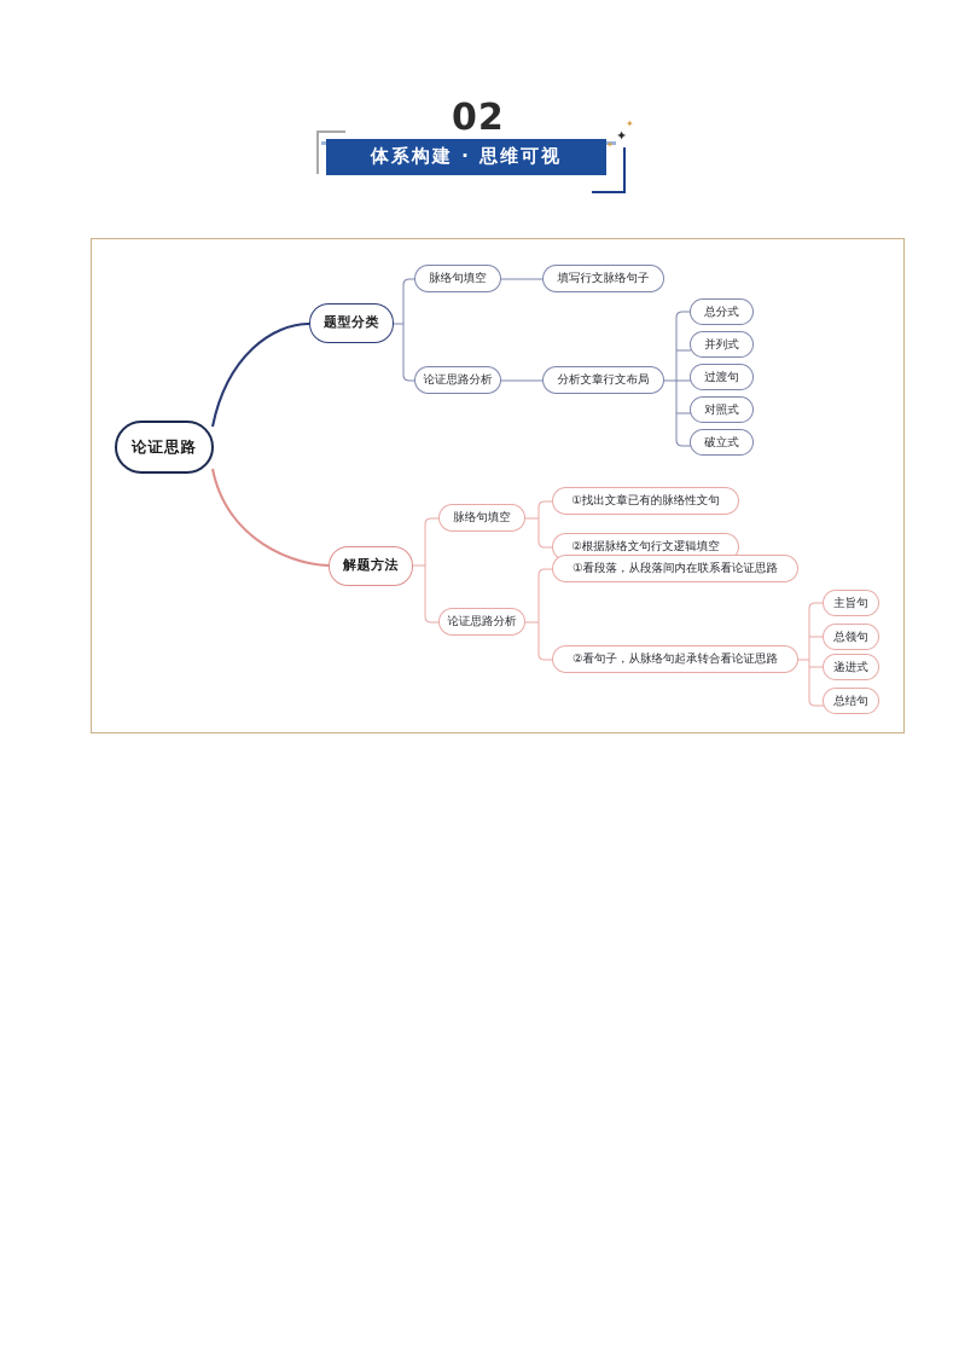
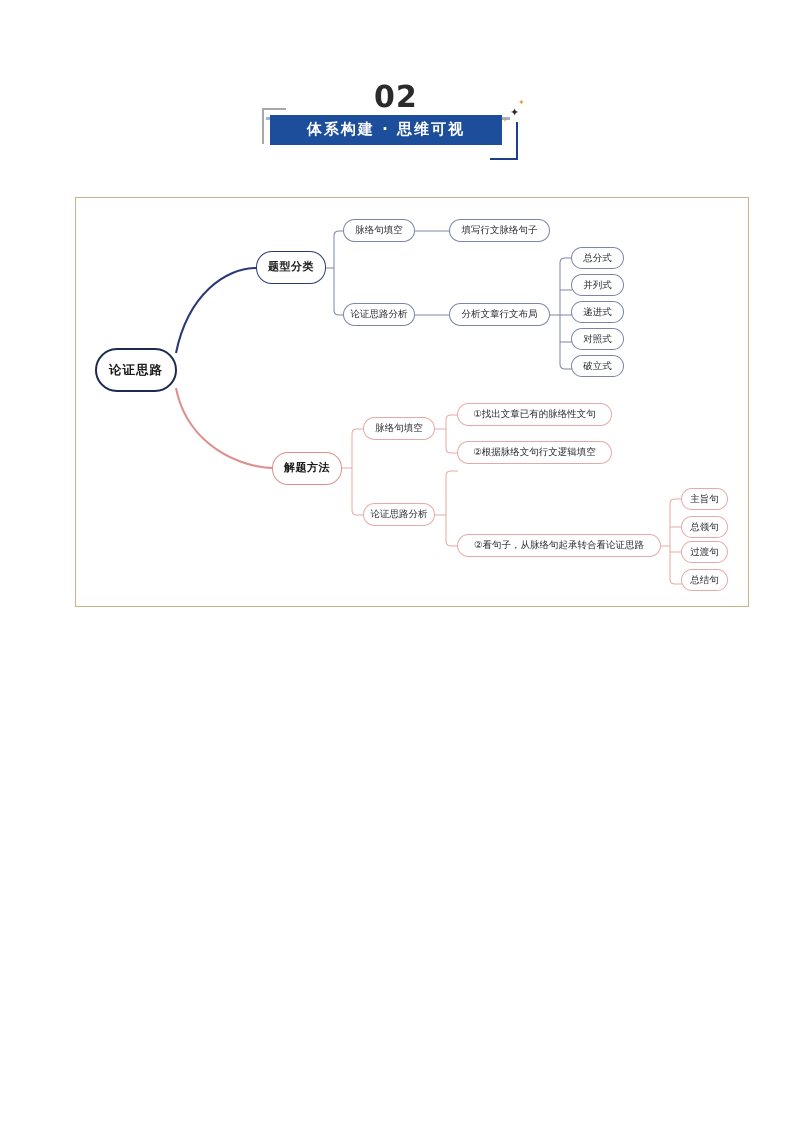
  02
  体系构建 · 思维可视
  ✦
  ✦
  ✦
  论证思路
  题型分类
  解题方法
  脉络句填空
  论证思路分析
  填写行文脉络句子
  分析文章行文布局
  总分式
  并列式
- 过渡句
+ 递进式
  对照式
  破立式
  脉络句填空
  论证思路分析
  ①找出文章已有的脉络性文句
  ②根据脉络文句行文逻辑填空
- ①看段落，从段落间内在联系看论证思路
  ②看句子，从脉络句起承转合看论证思路
  主旨句
  总领句
- 递进式
+ 过渡句
  总结句
